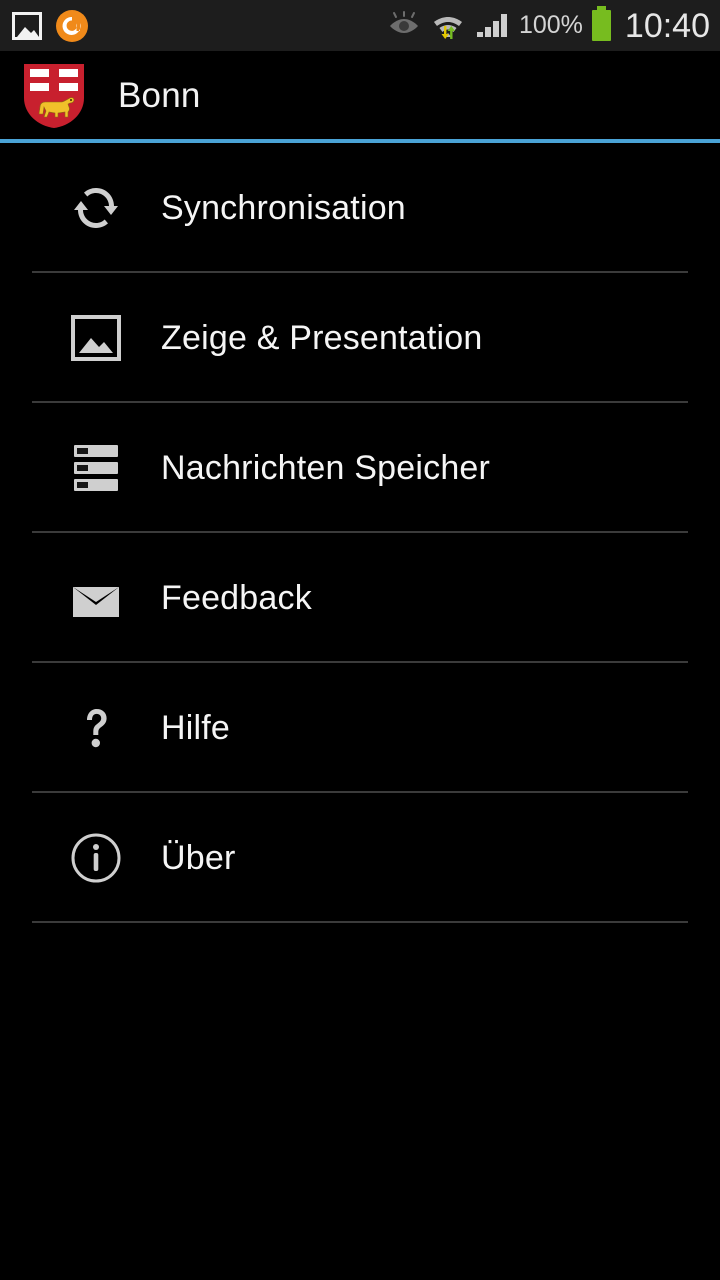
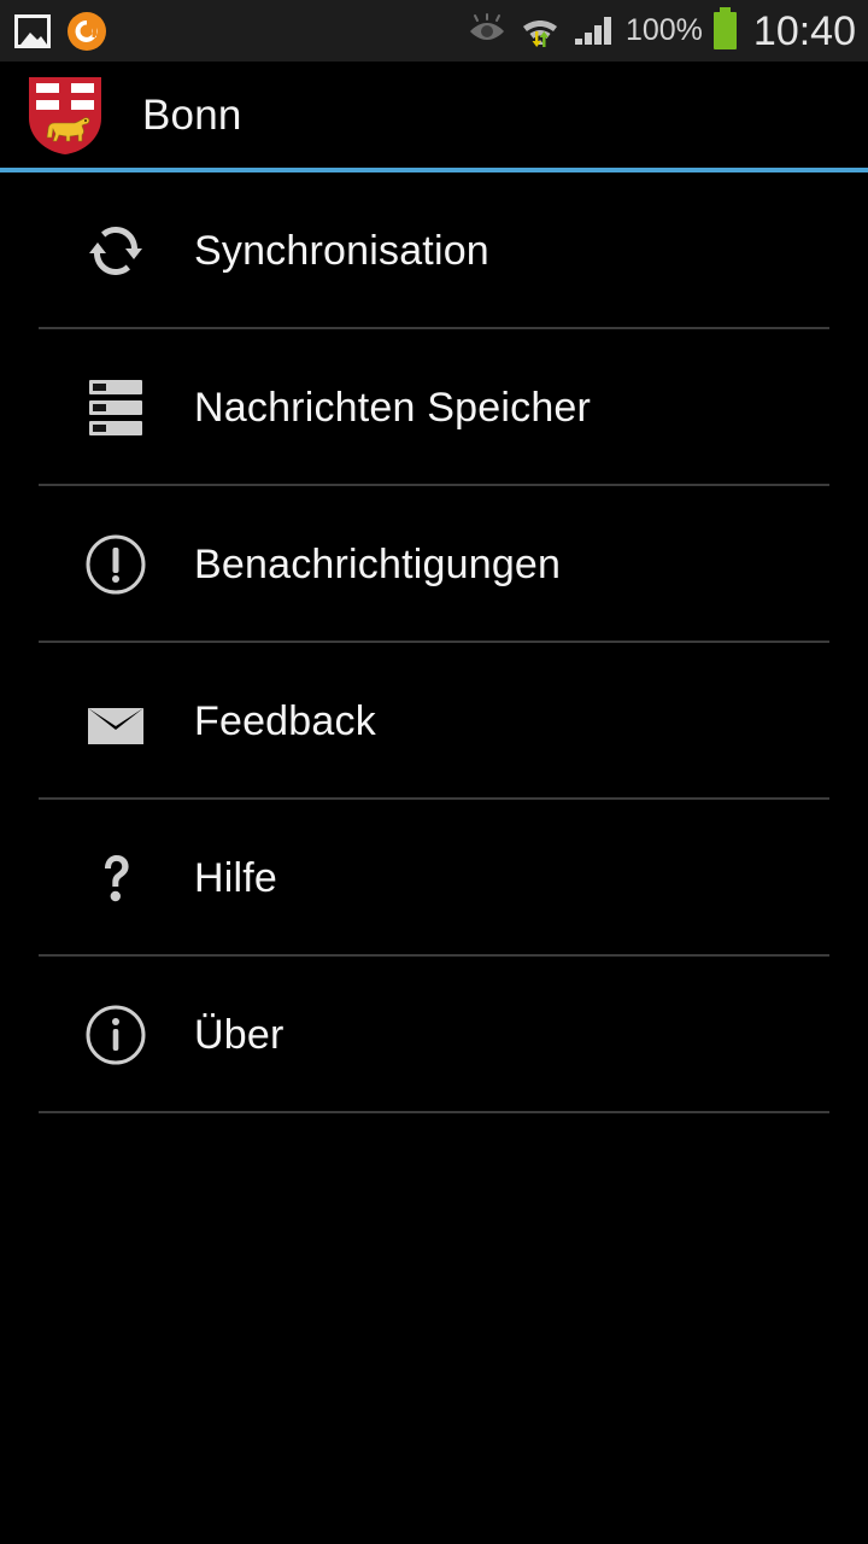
  100%
  10:40
  Bonn
  Synchronisation
- Zeige & Presentation
  Nachrichten Speicher
+ Benachrichtigungen
  Feedback
  Hilfe
  Über
